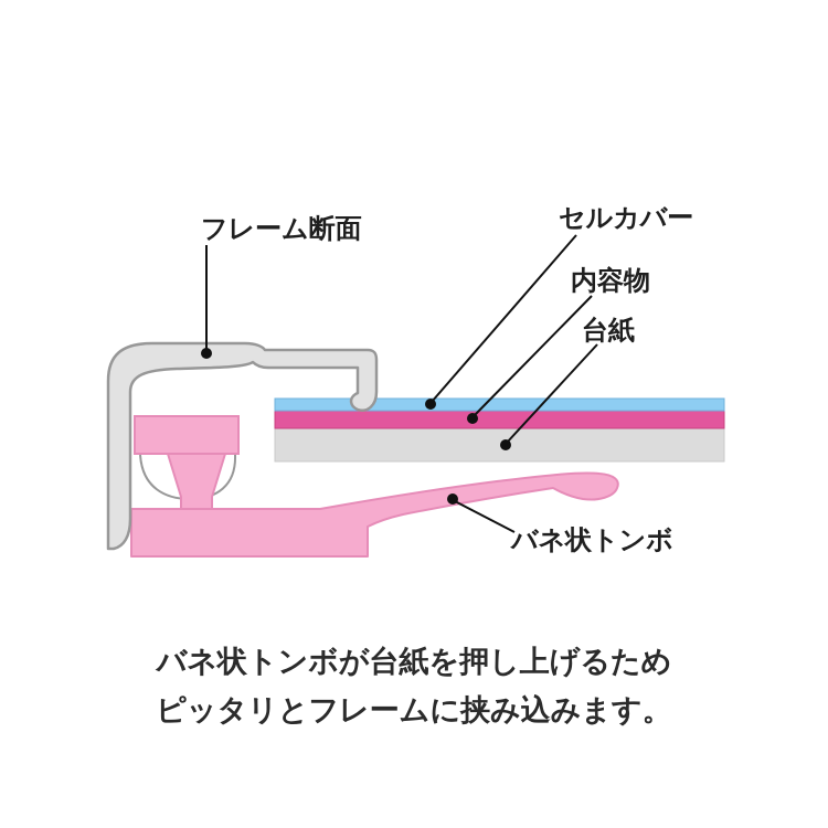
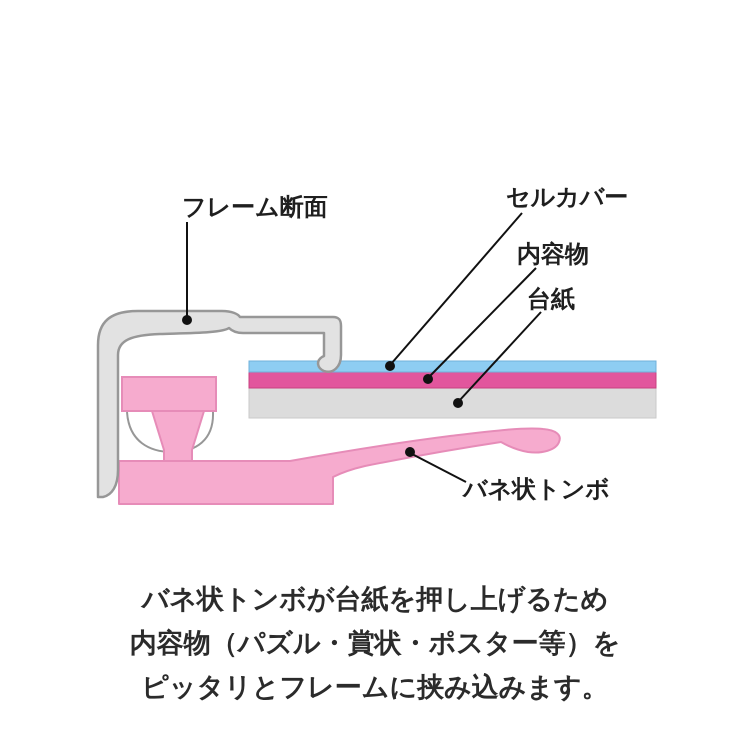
  フレーム断面
  セルカバー
  内容物
  台紙
  バネ状トンボ
  バネ状トンボが台紙を押し上げるため
+ 内容物（パズル・賞状・ポスター等）を
  ピッタリとフレームに挟み込みます。
